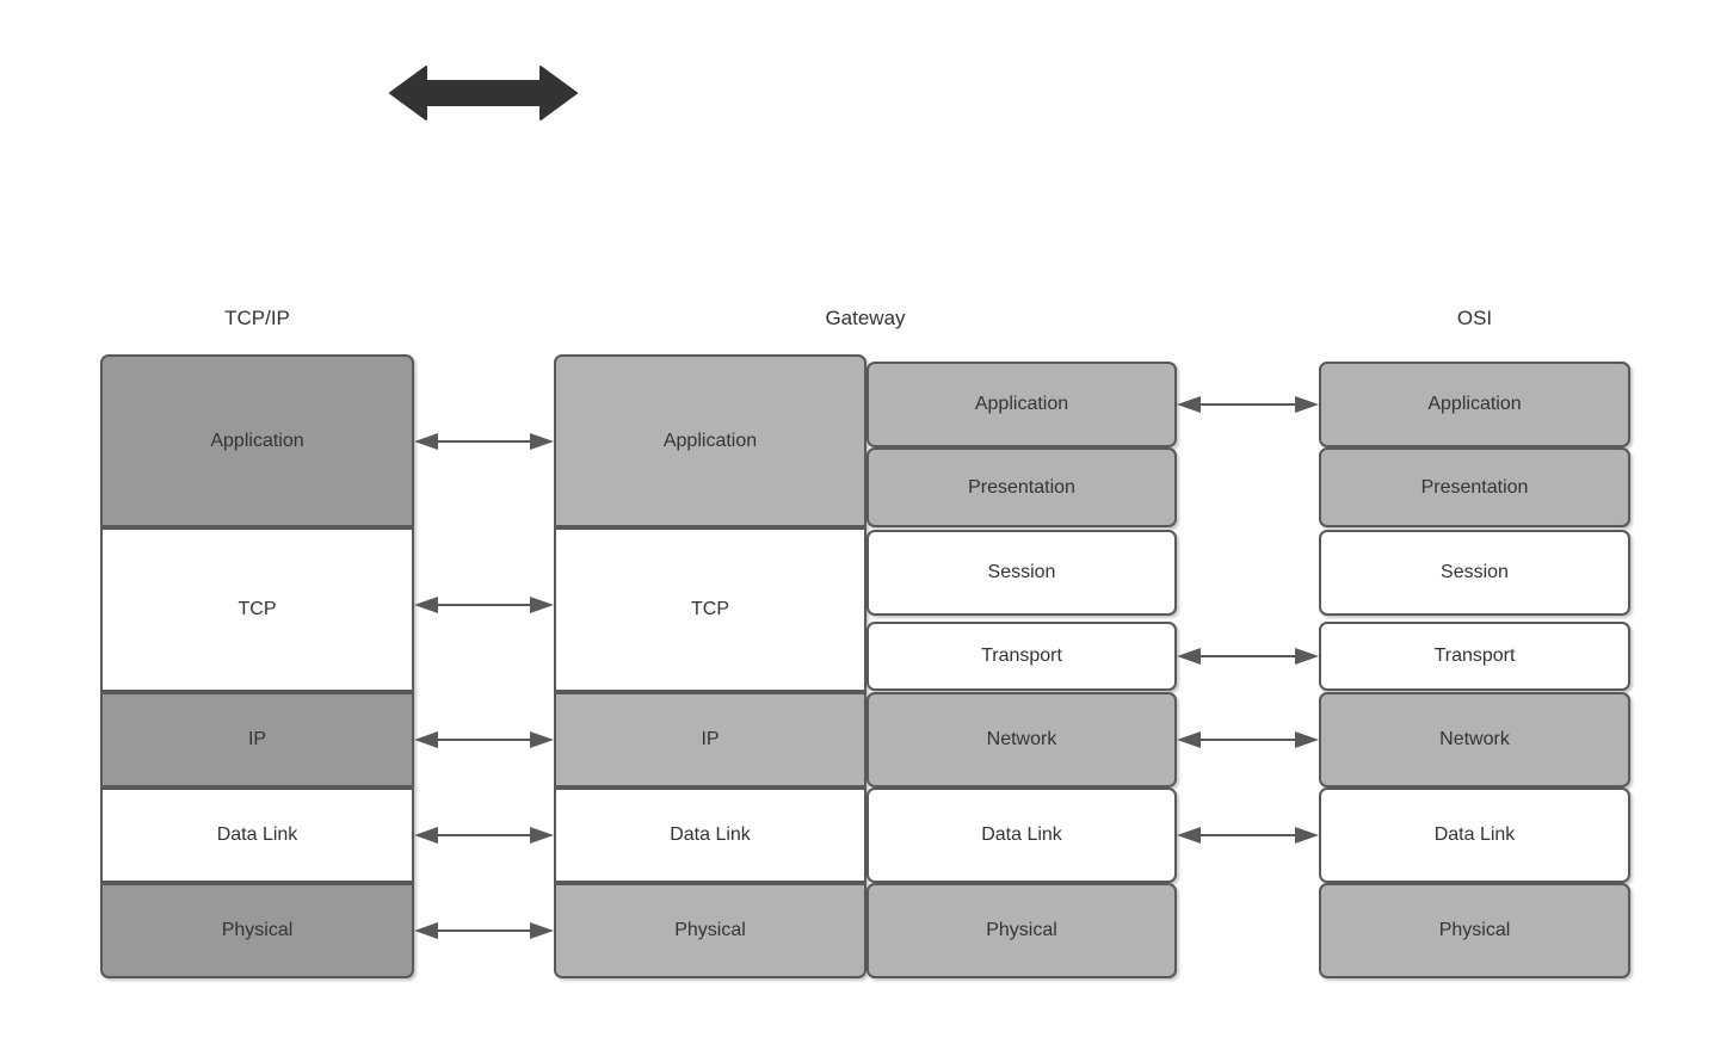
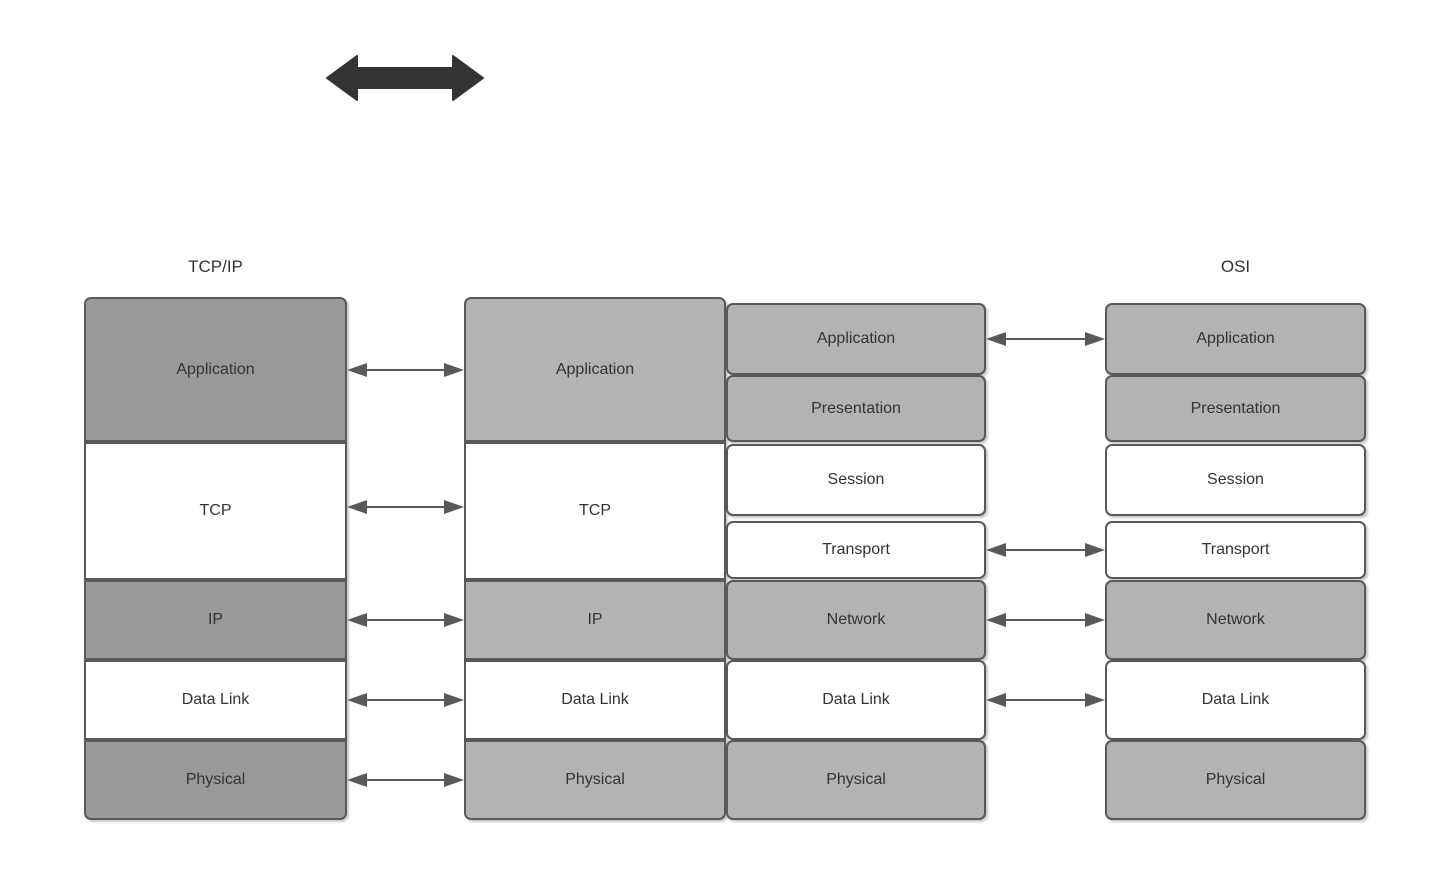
  TCP/IP
- Gateway
  OSI
  Application
  TCP
  IP
  Data Link
  Physical
  Application
  TCP
  IP
  Data Link
  Physical
  Application
  Presentation
  Session
  Transport
  Network
  Data Link
  Physical
  Application
  Presentation
  Session
  Transport
  Network
  Data Link
  Physical
